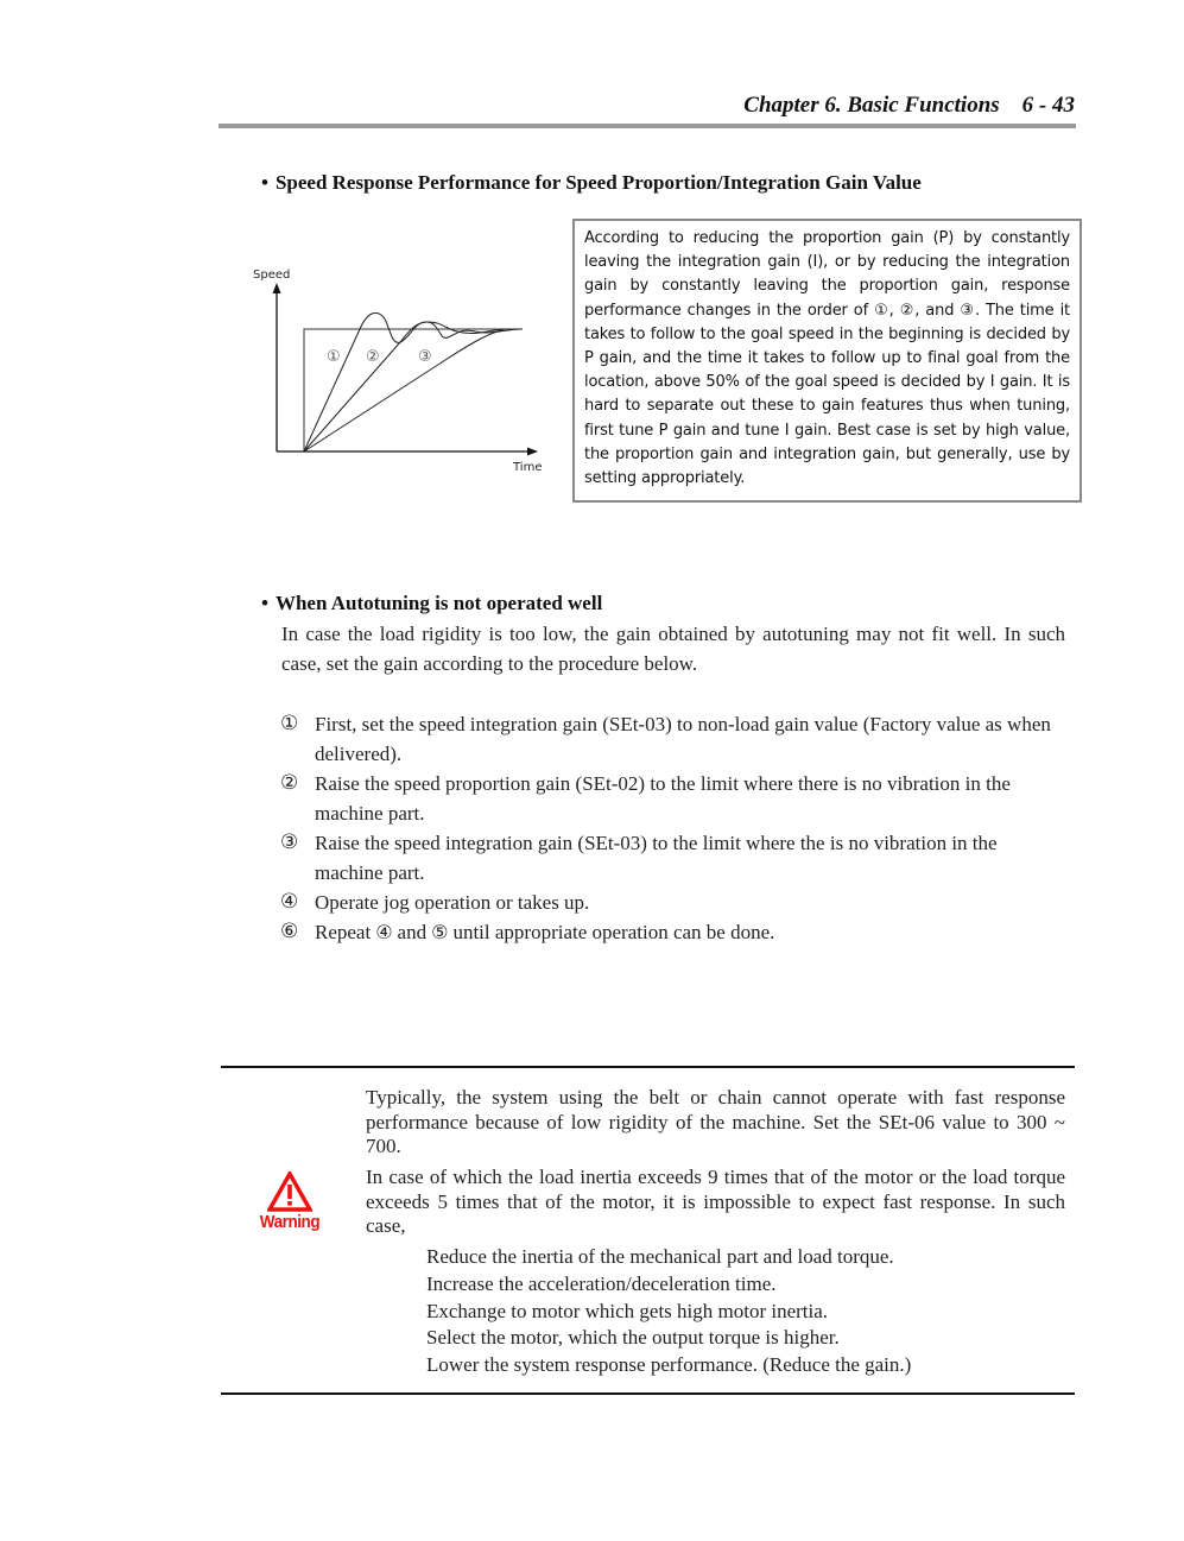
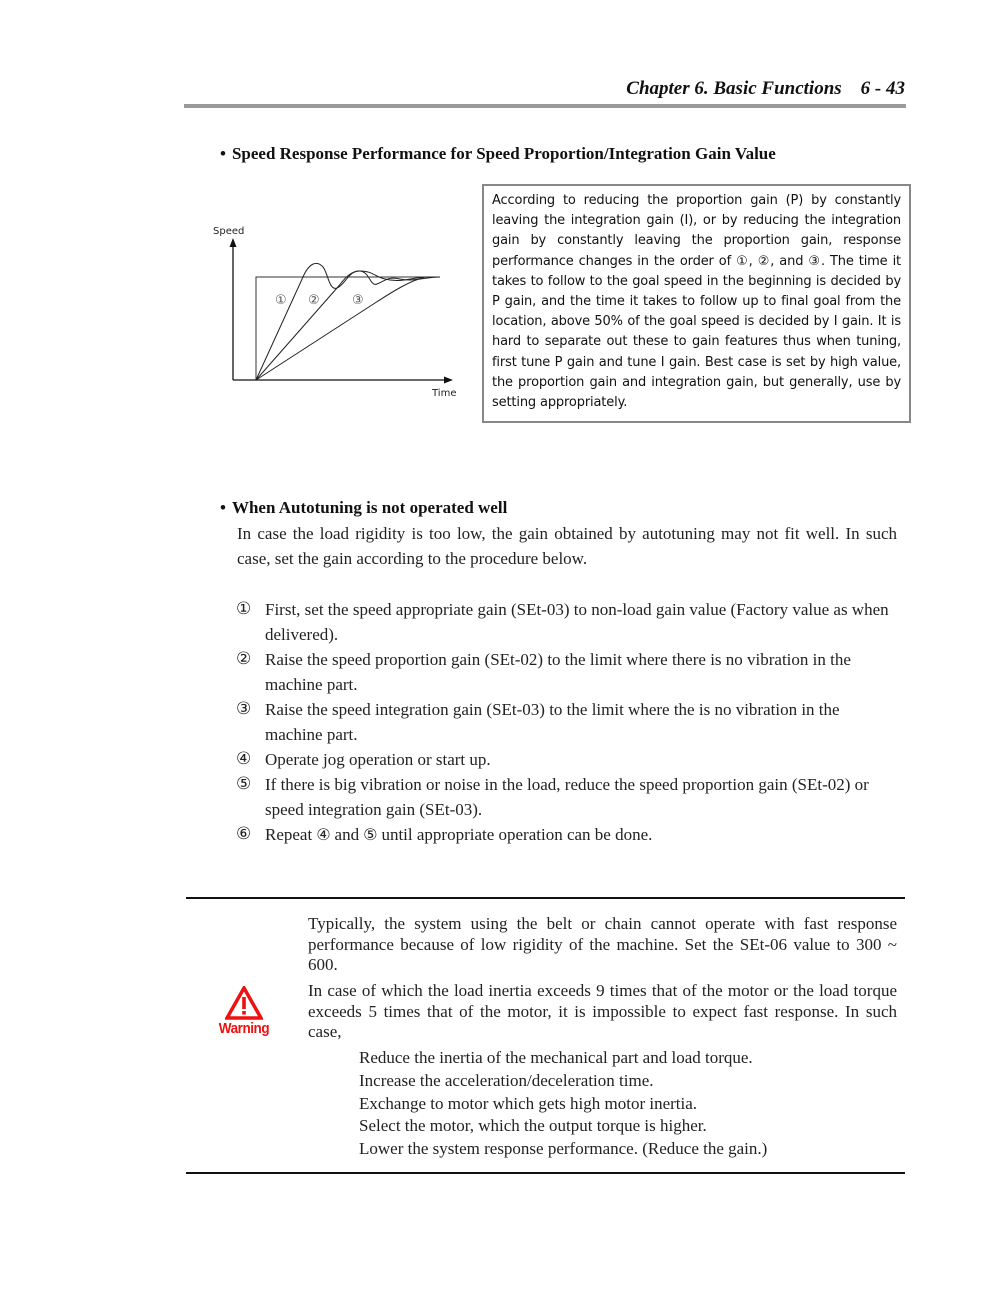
  Chapter 6. Basic Functions 6 - 43
  • Speed Response Performance for Speed Proportion/Integration Gain Value
  Speed
  Time
  ①
  ②
  ③
  According to reducing the proportion gain (P) by constantly leaving the integration gain (I), or by reducing the integration gain by constantly leaving the proportion gain, response performance changes in the order of ①, ②, and ③. The time it takes to follow to the goal speed in the beginning is decided by P gain, and the time it takes to follow up to final goal from the location, above 50% of the goal speed is decided by I gain. It is hard to separate out these to gain features thus when tuning, first tune P gain and tune I gain. Best case is set by high value, the proportion gain and integration gain, but generally, use by setting appropriately.
  • When Autotuning is not operated well
  In case the load rigidity is too low, the gain obtained by autotuning may not fit well. In such case, set the gain according to the procedure below.
  ①
- First, set the speed integration gain (SEt-03) to non-load gain value (Factory value as when delivered).
+ First, set the speed appropriate gain (SEt-03) to non-load gain value (Factory value as when delivered).
  ②
  Raise the speed proportion gain (SEt-02) to the limit where there is no vibration in the machine part.
  ③
  Raise the speed integration gain (SEt-03) to the limit where the is no vibration in the machine part.
  ④
- Operate jog operation or takes up.
+ Operate jog operation or start up.
+ ⑤
+ If there is big vibration or noise in the load, reduce the speed proportion gain (SEt-02) or speed integration gain (SEt-03).
  ⑥
  Repeat ④ and ⑤ until appropriate operation can be done.
  Warning
- Typically, the system using the belt or chain cannot operate with fast response performance because of low rigidity of the machine. Set the SEt-06 value to 300 ~ 700.
+ Typically, the system using the belt or chain cannot operate with fast response performance because of low rigidity of the machine. Set the SEt-06 value to 300 ~ 600.
  In case of which the load inertia exceeds 9 times that of the motor or the load torque exceeds 5 times that of the motor, it is impossible to expect fast response. In such case,
  Reduce the inertia of the mechanical part and load torque.
  Increase the acceleration/deceleration time.
  Exchange to motor which gets high motor inertia.
  Select the motor, which the output torque is higher.
  Lower the system response performance. (Reduce the gain.)
